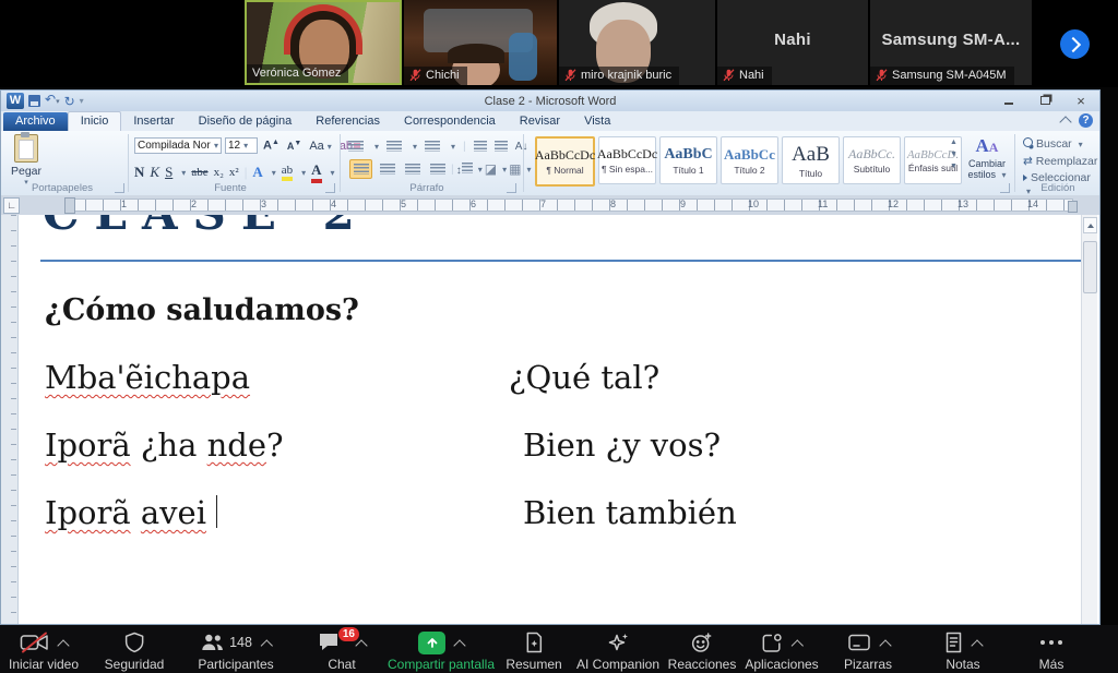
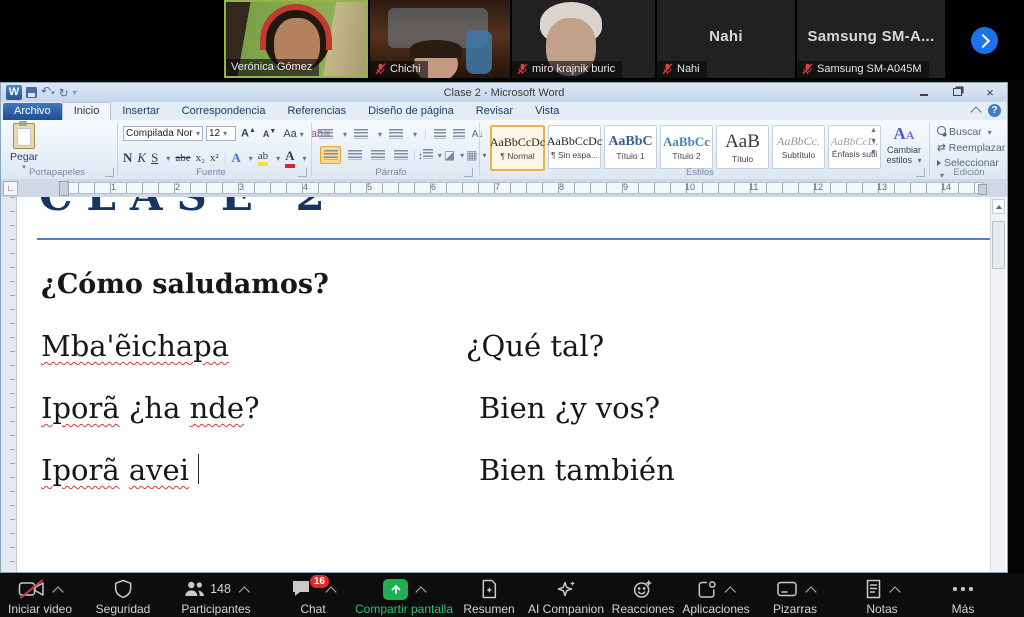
  Verónica Gómez
  Chichi
  miro krajnik buric
  Nahi
  Nahi
  Samsung SM-A...
  Samsung SM-A045M
  W
  ↻
  ▾
  Clase 2 - Microsoft Word
  ×
  Archivo
  Inicio
  Insertar
- Diseño de página
+ Correspondencia
  Referencias
- Correspondencia
+ Diseño de página
  Revisar
  Vista
  ?
  Pegar
  Portapapeles
  Compilada Nor
  ▾
  12
  ▾
  Aa ▾
  N
  K
  S
  ▾
  abe
  x₂
  x²
  A
  ▾
  ab
  ▾
  A
  ▾
  Fuente
  ▾
  ▾
  ▾
  |
  A↓
  |
  ↕
  ▾
  ◪
  ▾
  ▦
  ▾
  Párrafo
  AaBbCcDc
  ¶ Normal
  AaBbCcDc
  ¶ Sin espa...
  AaBbC
  Título 1
  AaBbCc
  Título 2
  AaB
  Título
  AaBbCc.
  Subtítulo
  AaBbCcD.
  Énfasis sutil
  AA
  Cambiar estilos ▾
+ Estilos
  Buscar ▾
  ⇄ Reemplazar
  Seleccionar ▾
  Edición
  ∟
  1
  2
  3
  4
  5
  6
  7
  8
  9
  10
  11
  12
  13
  14
  ¿Cómo saludamos?
  Mba'ẽichapa
  ¿Qué tal?
  Iporã ¿ha nde?
  Bien ¿y vos?
  Iporã avei
  Bien también
  Iniciar video
  Seguridad
  148
  Participantes
  16
  Chat
  Compartir pantalla
  Resumen
  AI Companion
  Reacciones
  Aplicaciones
  Pizarras
  Notas
  Más
